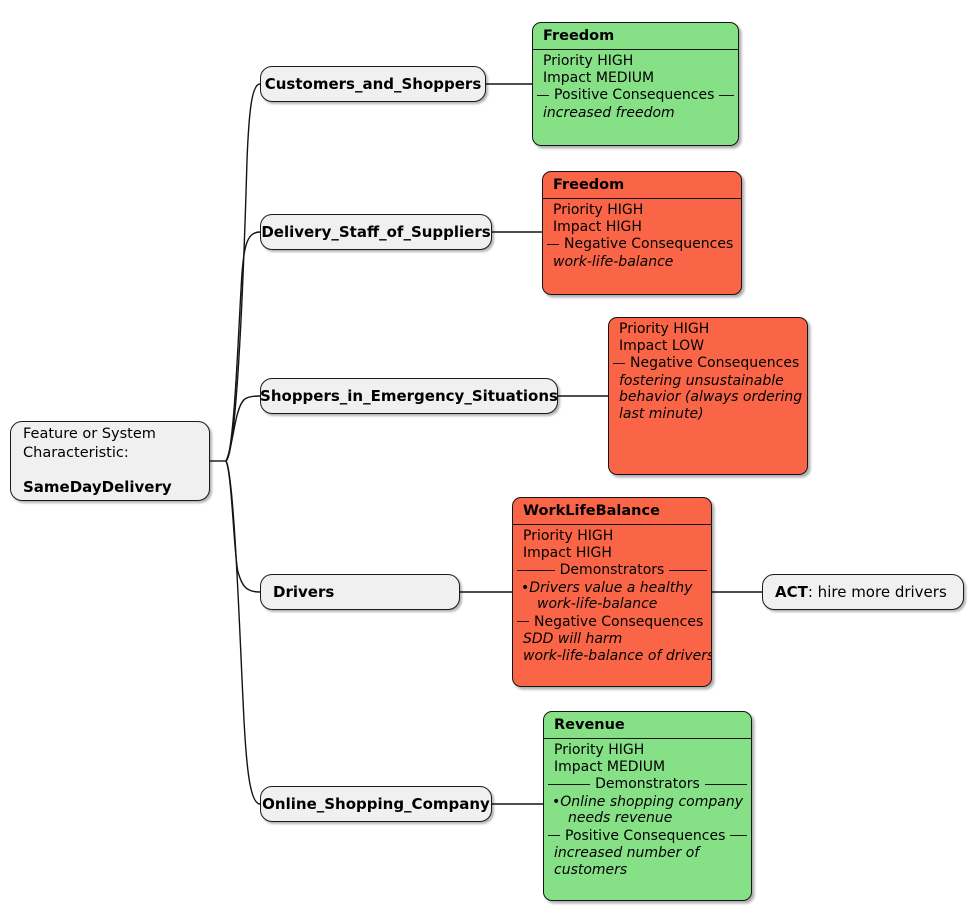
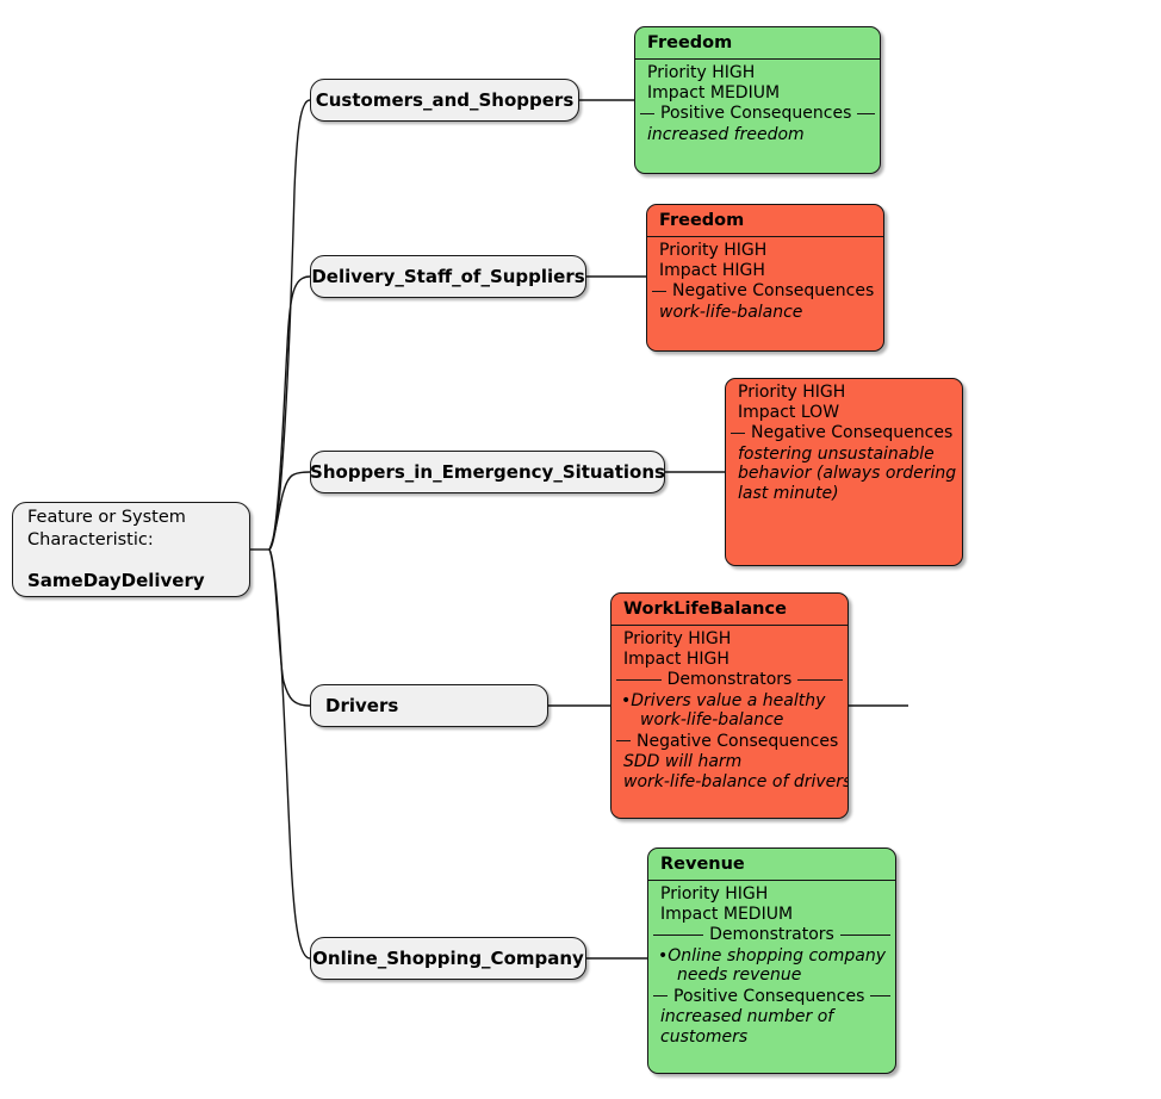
  Feature or System
  Characteristic:
  SameDayDelivery
  Customers_and_Shoppers
  Delivery_Staff_of_Suppliers
  Shoppers_in_Emergency_Situations
  Drivers
  Online_Shopping_Company
- ACT: hire more drivers
  Freedom
  Priority HIGH
  Impact MEDIUM
  Positive Consequences
  increased freedom
  Freedom
  Priority HIGH
  Impact HIGH
  Negative Consequences
  work-life-balance
  Priority HIGH
  Impact LOW
  Negative Consequences
  fostering unsustainable
  behavior (always ordering
  last minute)
  WorkLifeBalance
  Priority HIGH
  Impact HIGH
  Demonstrators
  •Drivers value a healthy
  work-life-balance
  Negative Consequences
  SDD will harm
  work-life-balance of drivers
  Revenue
  Priority HIGH
  Impact MEDIUM
  Demonstrators
  •Online shopping company
  needs revenue
  Positive Consequences
  increased number of
  customers
